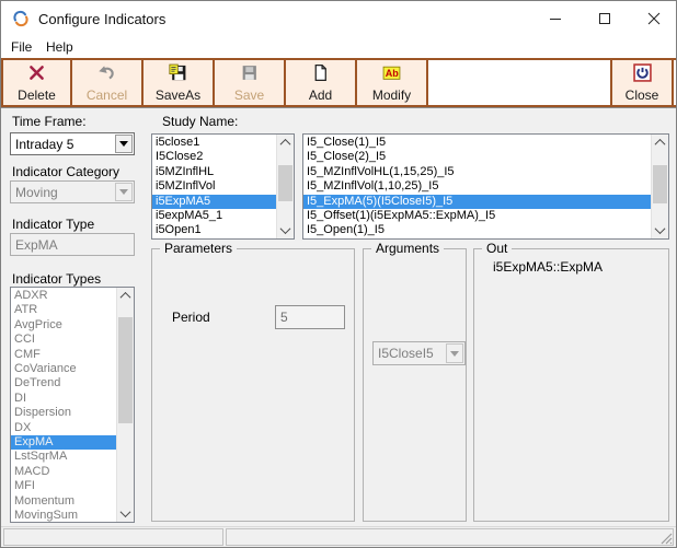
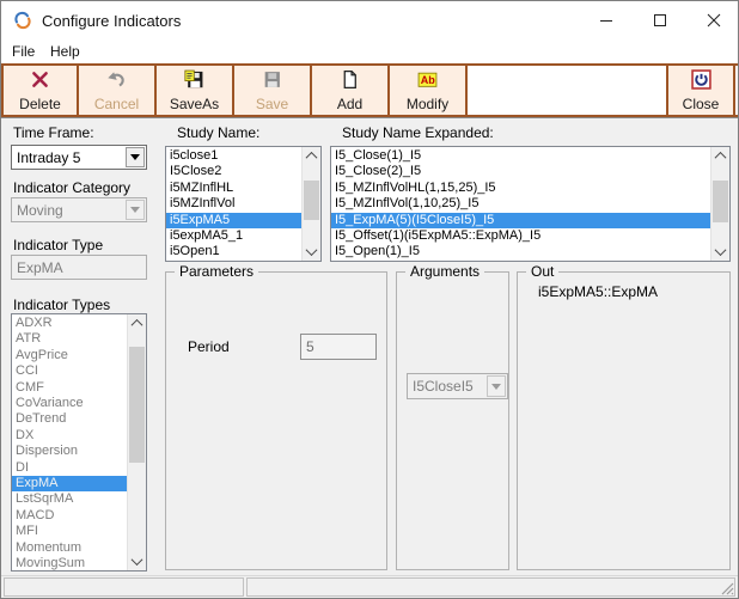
  Configure Indicators
  File
  Help
  Delete
  Cancel
  SaveAs
  Save
  Add
  Ab
  Modify
  Close
  Time Frame:
  Intraday 5
  Indicator Category
  Moving
  Indicator Type
  ExpMA
  Indicator Types
  ADXR
  ATR
  AvgPrice
  CCI
  CMF
  CoVariance
  DeTrend
- DI
+ DX
  Dispersion
- DX
+ DI
  ExpMA
  LstSqrMA
  MACD
  MFI
  Momentum
  MovingSum
  Study Name:
  i5close1
  I5Close2
  i5MZInflHL
  i5MZInflVol
  i5ExpMA5
  i5expMA5_1
  i5Open1
+ Study Name Expanded:
  I5_Close(1)_I5
  I5_Close(2)_I5
  I5_MZInflVolHL(1,15,25)_I5
  I5_MZInflVol(1,10,25)_I5
  I5_ExpMA(5)(I5CloseI5)_I5
  I5_Offset(1)(i5ExpMA5::ExpMA)_I5
  I5_Open(1)_I5
  Parameters
  Period
  5
  Arguments
  I5CloseI5
  Out
  i5ExpMA5::ExpMA
